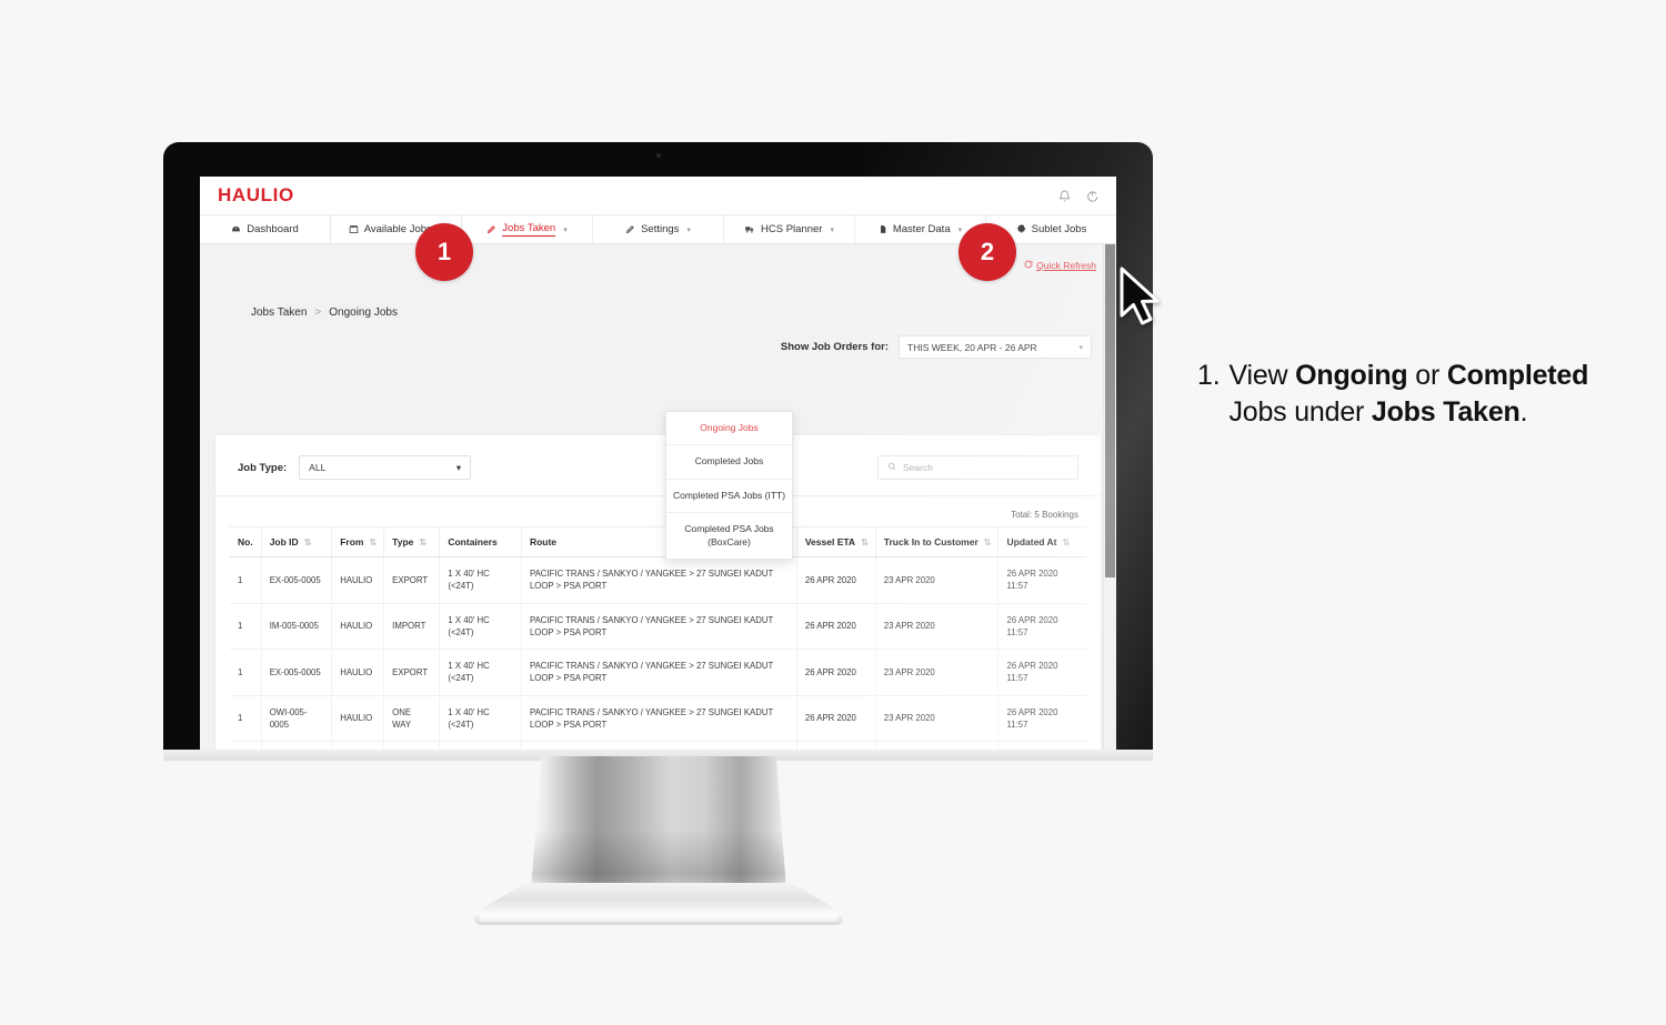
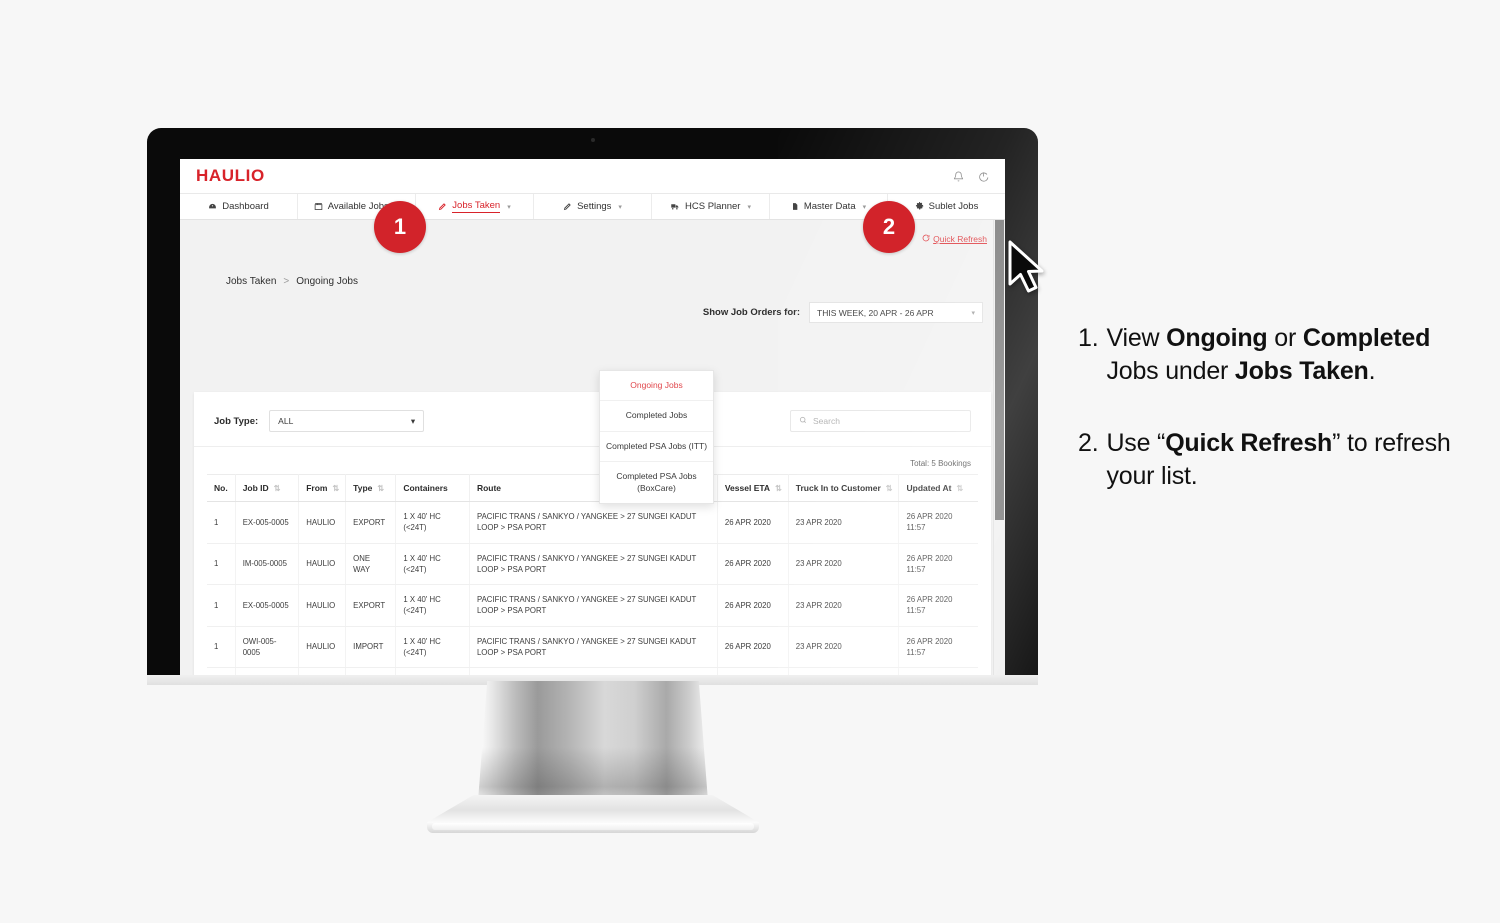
  HAULIO
  Dashboard
  Available Job
  Jobs Taken
  Settings
  HCS Planner
  Master Data
  Sublet Jobs
  Jobs Taken
  >
  Ongoing Jobs
  Show Job Order
  Job Type:
  ALL
  ▾
  1	EX-005-0005	HAULIO	EXPORT	1 X 40' HC (<24T)	PACIFIC TRANS / SANKYO / YANGKEE > 27 SUNGEI KADUT LOOP > PSA PORT	26 APR 2020
- 1	IM-005-0005	HAULIO	IMPORT	1 X 40' HC (<24T)	PACIFIC TRANS / SANKYO / YANGKEE > 27 SUNGEI KADUT LOOP > PSA PORT	26 APR 2020
+ 1	IM-005-0005	HAULIO	ONE WAY	1 X 40' HC (<24T)	PACIFIC TRANS / SANKYO / YANGKEE > 27 SUNGEI KADUT LOOP > PSA PORT	26 APR 2020
  1	EX-005-0005	HAULIO	EXPORT	1 X 40' HC (<24T)	PACIFIC TRANS / SANKYO / YANGKEE > 27 SUNGEI KADUT LOOP > PSA PORT	26 APR 2020
- 1	OWI-005-0005	HAULIO	ONE WAY	1 X 40' HC (<24T)	PACIFIC TRANS / SANKYO / YANGKEE > 27 SUNGEI KADUT LOOP > PSA PORT	26 APR 2020
+ 1	OWI-005-0005	HAULIO	IMPORT	1 X 40' HC (<24T)	PACIFIC TRANS / SANKYO / YANGKEE > 27 SUNGEI KADUT LOOP > PSA PORT	26 APR 2020
  Ongoing Jobs
  Completed Jobs
  Completed PSA Jobs (ITT)
  Completed PSA Jobs (BoxCare)
  1
  2
  1.
  View Ongoing or Completed Jobs under Jobs Taken.
+ 2.
+ Use “Quick Refresh” to refresh your list.
